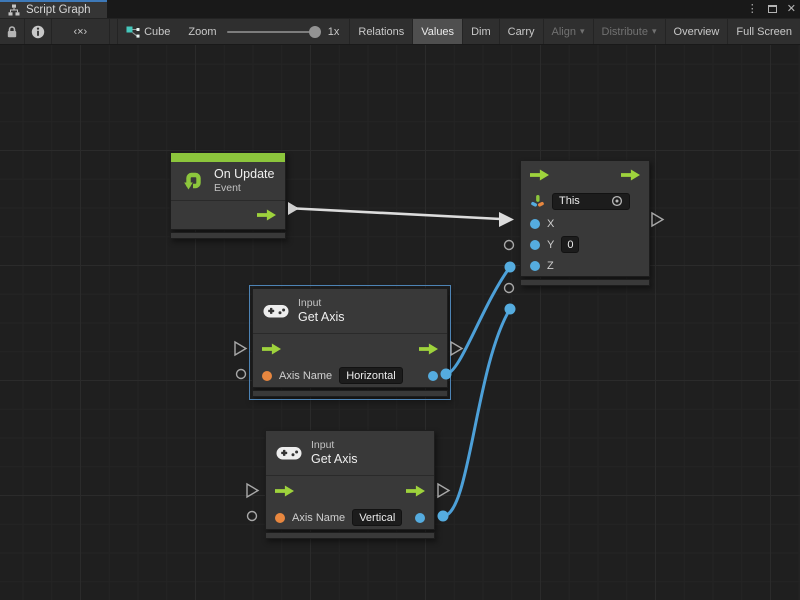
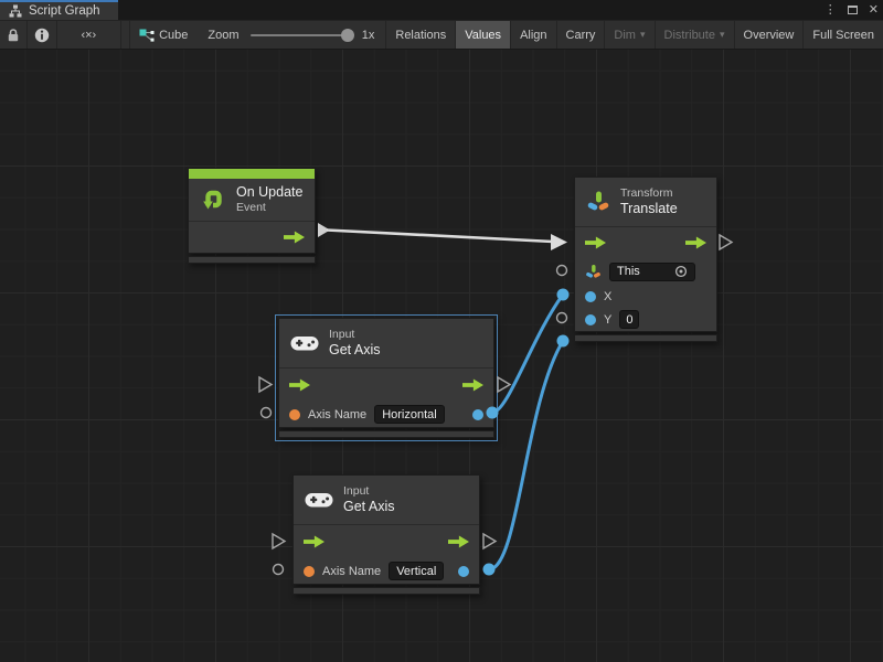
  Script Graph
  ⋮
  ✕
  ‹×›
  Cube
  Zoom
  1x
  Relations
  Values
- Dim
+ Align
  Carry
- Align
+ Dim
  Distribute
  Overview
  Full Screen
  On Update
  Event
+ Transform
+ Translate
  This
  X
  Y
  0
- Z
  Input
  Get Axis
  Axis Name
  Horizontal
  Input
  Get Axis
  Axis Name
  Vertical
